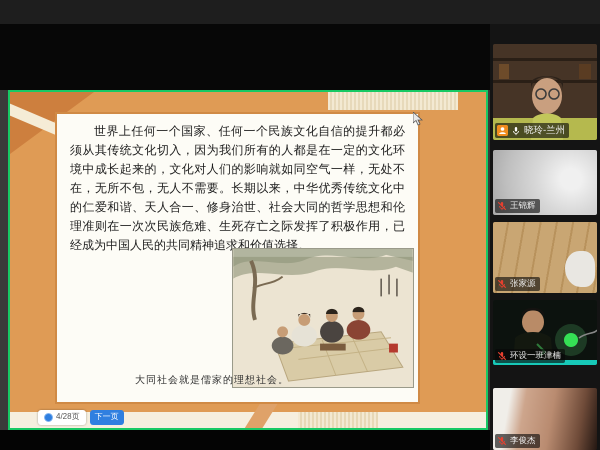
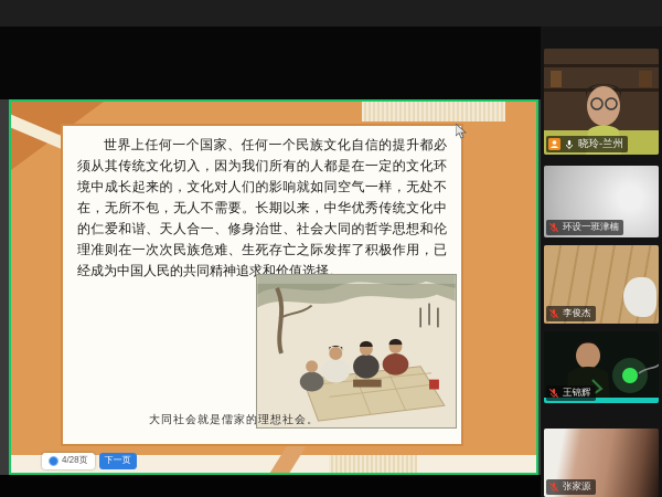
  世界上任何一个国家、任何一个民族文化自信的提升都必须从其传统文化切入，因为我们所有的人都是在一定的文化环境中成长起来的，文化对人们的影响就如同空气一样，无处不在，无所不包，无人不需要。长期以来，中华优秀传统文化中的仁爱和谐、天人合一、修身治世、社会大同的哲学思想和伦理准则在一次次民族危难、生死存亡之际发挥了积极作用，已经成为中国人民的共同精神追求和价值选择。
  大同社会就是儒家的理想社会。
  4/28页
  下一页
  晓玲-兰州
- 王锦辉
+ 环设一班津楠
- 张家源
+ 李俊杰
- 环设一班津楠
+ 王锦辉
- 李俊杰
+ 张家源
